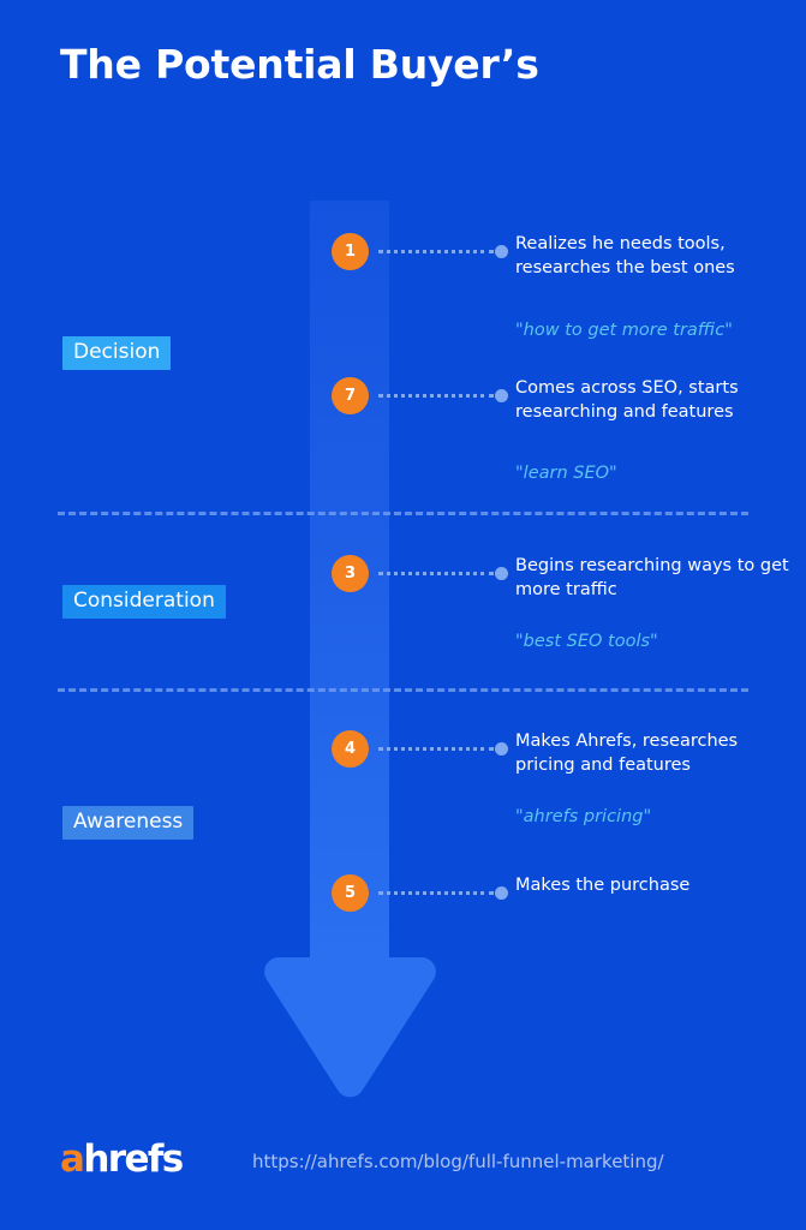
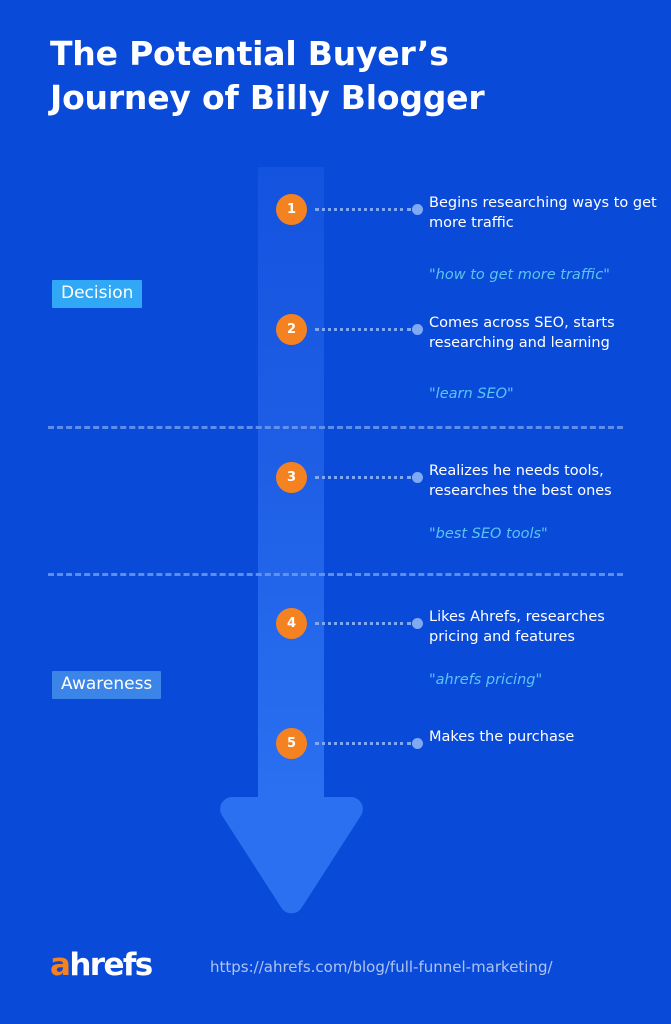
  The Potential Buyer’s
+ Journey of Billy Blogger
  Decision
- Consideration
  Awareness
  1
- Realizes he needs tools, researches the best ones
+ Begins researching ways to get more traffic
  "how to get more traffic"
- 7
+ 2
- Comes across SEO, starts researching and features
+ Comes across SEO, starts researching and learning
  "learn SEO"
  3
- Begins researching ways to get more traffic
+ Realizes he needs tools, researches the best ones
  "best SEO tools"
  4
- Makes Ahrefs, researches pricing and features
+ Likes Ahrefs, researches pricing and features
  "ahrefs pricing"
  5
  Makes the purchase
  ahrefs
  https://ahrefs.com/blog/full-funnel-marketing/
